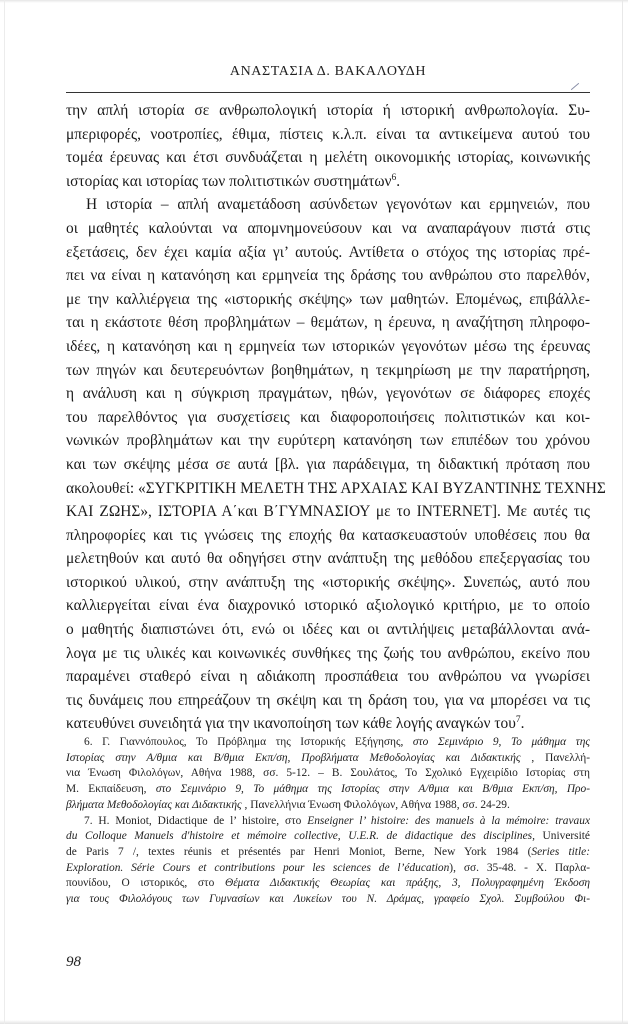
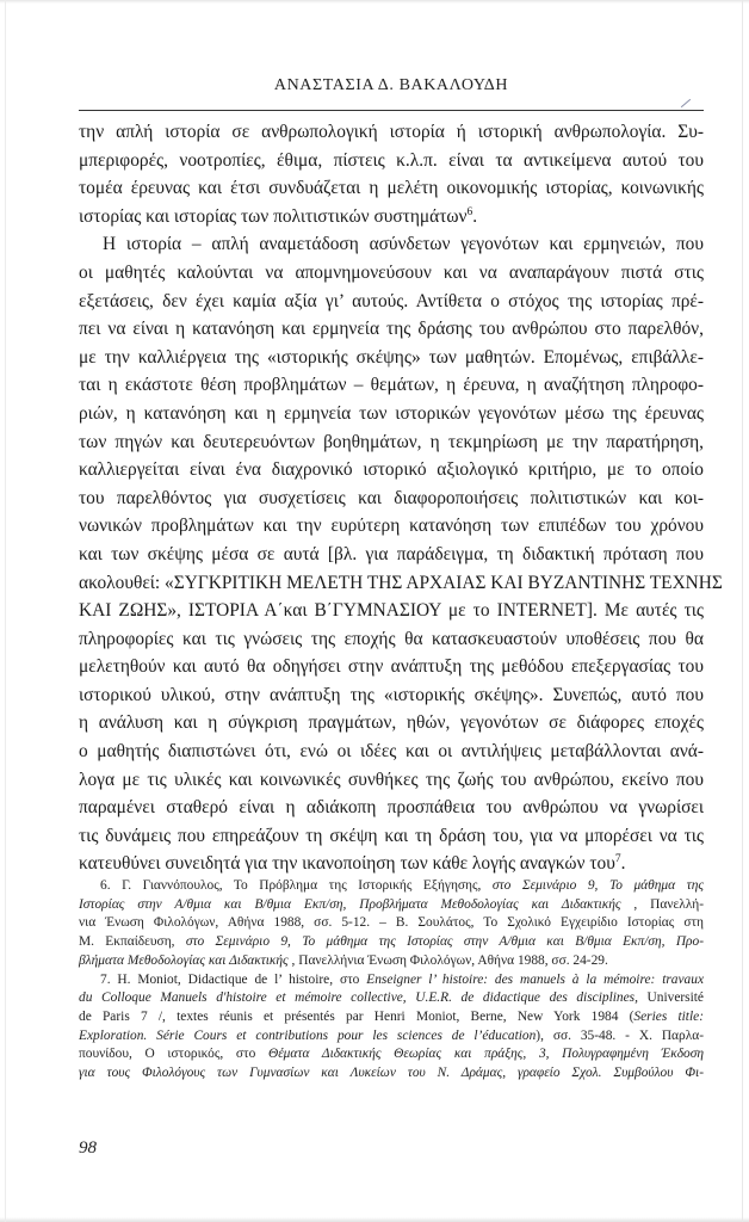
  ΑΝΑΣΤΑΣΙΑ Δ. ΒΑΚΑΛΟΥΔΗ
  την απλή ιστορία σε ανθρωπολογική ιστορία ή ιστορική ανθρωπολογία. Συ-
  μπεριφορές, νοοτροπίες, έθιμα, πίστεις κ.λ.π. είναι τα αντικείμενα αυτού του
  τομέα έρευνας και έτσι συνδυάζεται η μελέτη οικονομικής ιστορίας, κοινωνικής
  ιστορίας και ιστορίας των πολιτιστικών συστημάτων6.
  Η ιστορία – απλή αναμετάδοση ασύνδετων γεγονότων και ερμηνειών, που
  οι μαθητές καλούνται να απομνημονεύσουν και να αναπαράγουν πιστά στις
  εξετάσεις, δεν έχει καμία αξία γι’ αυτούς. Αντίθετα ο στόχος της ιστορίας πρέ-
  πει να είναι η κατανόηση και ερμηνεία της δράσης του ανθρώπου στο παρελθόν,
  με την καλλιέργεια της «ιστορικής σκέψης» των μαθητών. Επομένως, επιβάλλε-
  ται η εκάστοτε θέση προβλημάτων – θεμάτων, η έρευνα, η αναζήτηση πληροφο-
- ιδέες, η κατανόηση και η ερμηνεία των ιστορικών γεγονότων μέσω της έρευνας
+ ριών, η κατανόηση και η ερμηνεία των ιστορικών γεγονότων μέσω της έρευνας
  των πηγών και δευτερευόντων βοηθημάτων, η τεκμηρίωση με την παρατήρηση,
- η ανάλυση και η σύγκριση πραγμάτων, ηθών, γεγονότων σε διάφορες εποχές
+ καλλιεργείται είναι ένα διαχρονικό ιστορικό αξιολογικό κριτήριο, με το οποίο
  του παρελθόντος για συσχετίσεις και διαφοροποιήσεις πολιτιστικών και κοι-
  νωνικών προβλημάτων και την ευρύτερη κατανόηση των επιπέδων του χρόνου
  και των σκέψης μέσα σε αυτά [βλ. για παράδειγμα, τη διδακτική πρόταση που
  ακολουθεί: «ΣΥΓΚΡΙΤΙΚΗ ΜΕΛΕΤΗ ΤΗΣ ΑΡΧΑΙΑΣ ΚΑΙ ΒΥΖΑΝΤΙΝΗΣ ΤΕΧΝΗΣ
  ΚΑΙ ΖΩΗΣ», ΙΣΤΟΡΙΑ Α΄και Β΄ΓΥΜΝΑΣΙΟΥ με το INTERNET]. Με αυτές τις
  πληροφορίες και τις γνώσεις της εποχής θα κατασκευαστούν υποθέσεις που θα
  μελετηθούν και αυτό θα οδηγήσει στην ανάπτυξη της μεθόδου επεξεργασίας του
  ιστορικού υλικού, στην ανάπτυξη της «ιστορικής σκέψης». Συνεπώς, αυτό που
- καλλιεργείται είναι ένα διαχρονικό ιστορικό αξιολογικό κριτήριο, με το οποίο
+ η ανάλυση και η σύγκριση πραγμάτων, ηθών, γεγονότων σε διάφορες εποχές
  ο μαθητής διαπιστώνει ότι, ενώ οι ιδέες και οι αντιλήψεις μεταβάλλονται ανά-
  λογα με τις υλικές και κοινωνικές συνθήκες της ζωής του ανθρώπου, εκείνο που
  παραμένει σταθερό είναι η αδιάκοπη προσπάθεια του ανθρώπου να γνωρίσει
  τις δυνάμεις που επηρεάζουν τη σκέψη και τη δράση του, για να μπορέσει να τις
  κατευθύνει συνειδητά για την ικανοποίηση των κάθε λογής αναγκών του7.
  6. Γ. Γιαννόπουλος, Το Πρόβλημα της Ιστορικής Εξήγησης, στο Σεμινάριο 9, Το μάθημα της
  Ιστορίας στην Α/θμια και Β/θμια Εκπ/ση, Προβλήματα Μεθοδολογίας και Διδακτικής , Πανελλή-
  νια Ένωση Φιλολόγων, Αθήνα 1988, σσ. 5-12. – Β. Σουλάτος, Το Σχολικό Εγχειρίδιο Ιστορίας στη
  Μ. Εκπαίδευση, στο Σεμινάριο 9, Το μάθημα της Ιστορίας στην Α/θμια και Β/θμια Εκπ/ση, Προ-
  βλήματα Μεθοδολογίας και Διδακτικής , Πανελλήνια Ένωση Φιλολόγων, Αθήνα 1988, σσ. 24-29.
  7. H. Moniot, Didactique de l’ histoire, στο Enseigner l’ histoire: des manuels à la mémoire: travaux
  du Colloque Manuels d'histoire et mémoire collective, U.E.R. de didactique des disciplines, Université
  de Paris 7 /, textes réunis et présentés par Henri Moniot, Berne, New York 1984 (Series title:
  Exploration. Série Cours et contributions pour les sciences de l’éducation), σσ. 35-48. - Χ. Παρλα-
  πουνίδου, Ο ιστορικός, στο Θέματα Διδακτικής Θεωρίας και πράξης, 3, Πολυγραφημένη Έκδοση
  για τους Φιλολόγους των Γυμνασίων και Λυκείων του Ν. Δράμας, γραφείο Σχολ. Συμβούλου Φι-
  98
